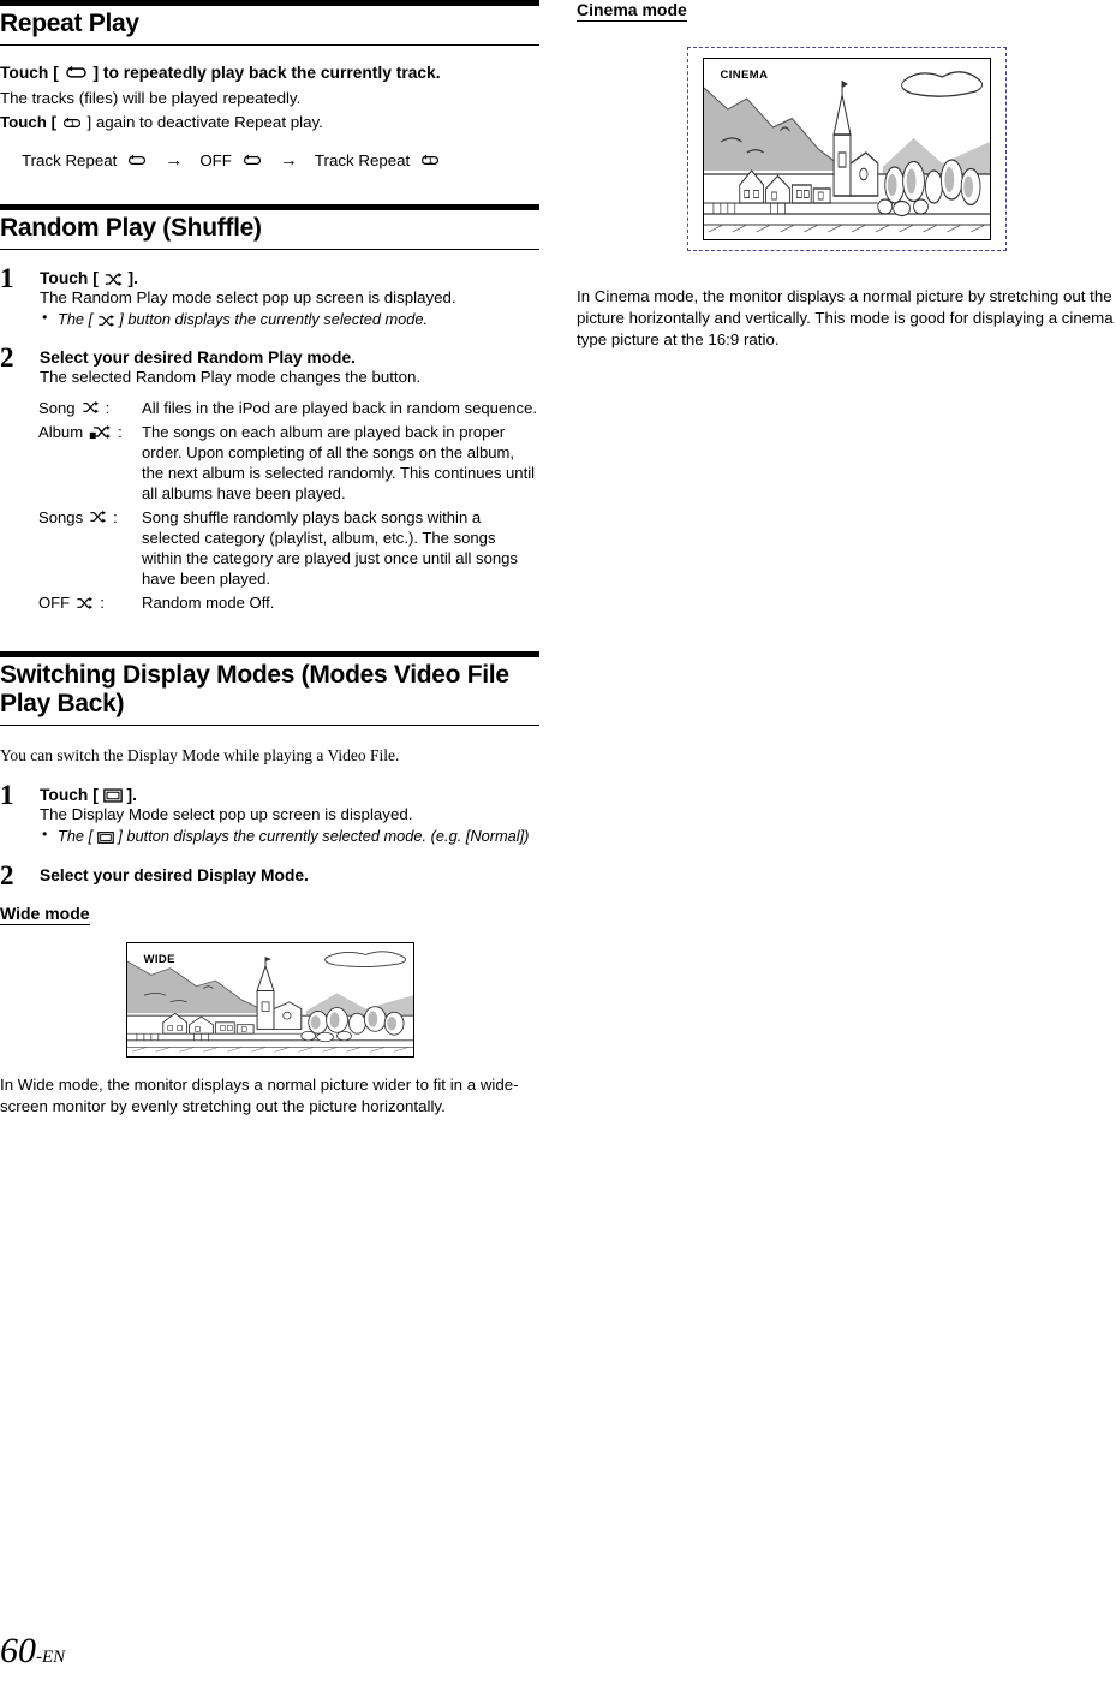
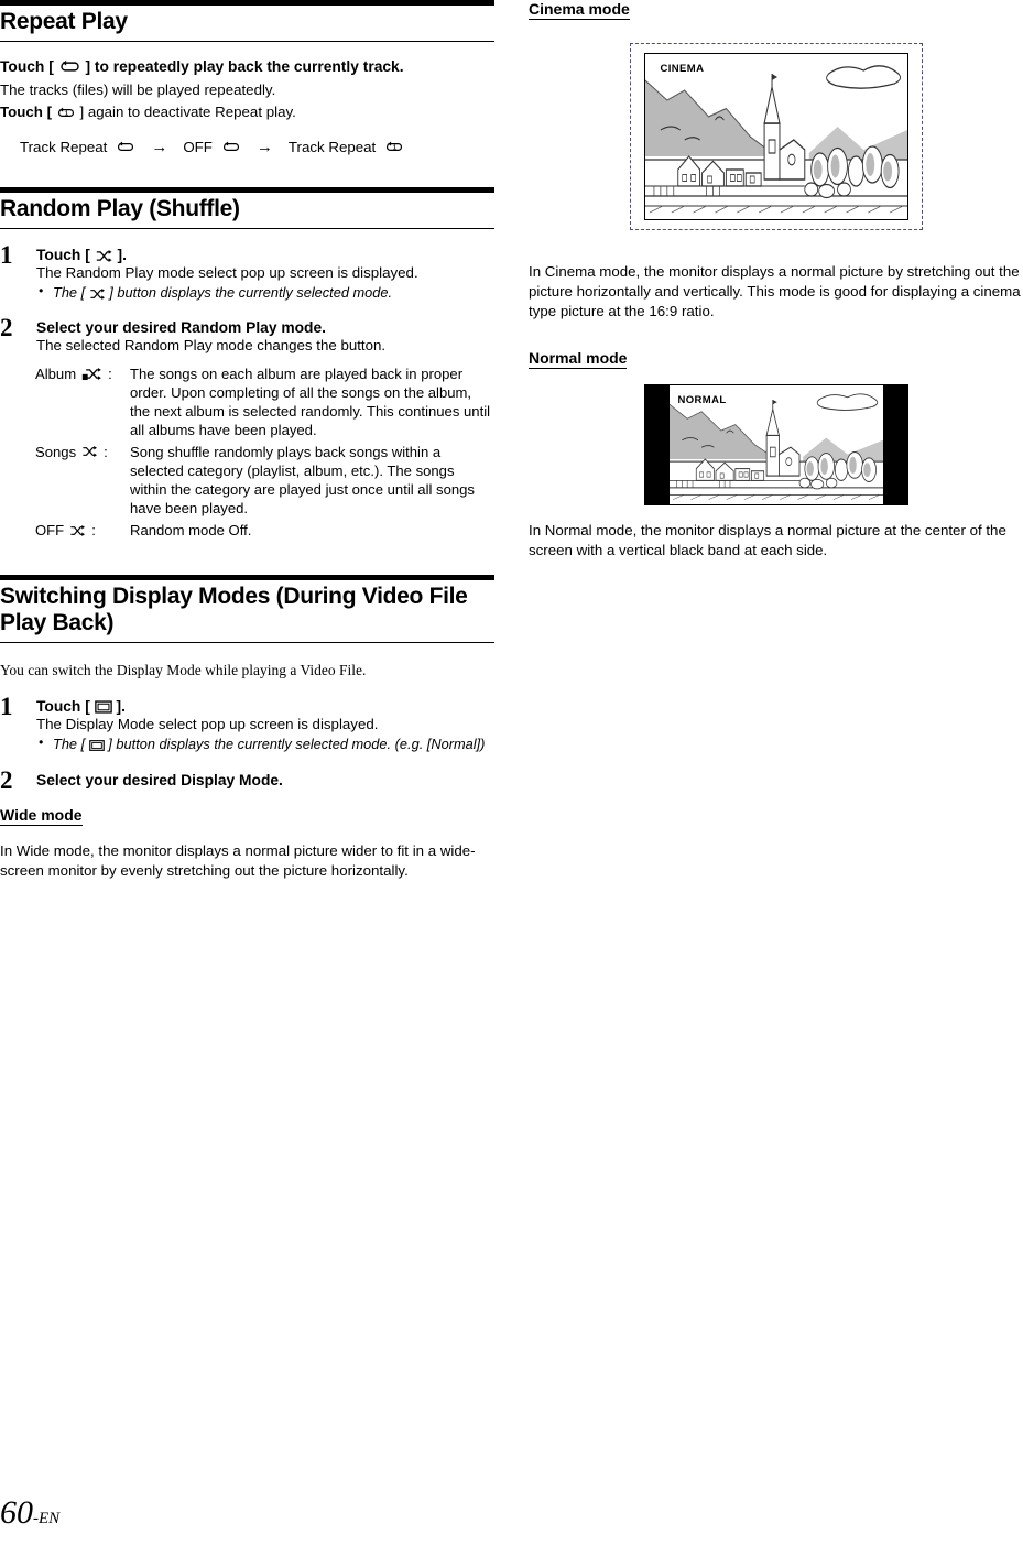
  Repeat Play
  Touch [ ] to repeatedly play back the currently track.
  The tracks (files) will be played repeatedly.
  Touch [ ] again to deactivate Repeat play.
  Track Repeat
  →
  OFF
  →
  Track Repeat
  Random Play (Shuffle)
  1
  Touch [ ].
  The Random Play mode select pop up screen is displayed.
  The [ ] button displays the currently selected mode.
  2
  Select your desired Random Play mode.
  The selected Random Play mode changes the button.
- Song :	All files in the iPod are played back in random sequence.
  Album :	The songs on each album are played back in proper order. Upon completing of all the songs on the album, the next album is selected randomly. This continues until all albums have been played.
  Songs :	Song shuffle randomly plays back songs within a selected category (playlist, album, etc.). The songs within the category are played just once until all songs have been played.
  OFF :	Random mode Off.
- Switching Display Modes (Modes Video File Play Back)
+ Switching Display Modes (During Video File Play Back)
  You can switch the Display Mode while playing a Video File.
  1
  Touch [ ].
  The Display Mode select pop up screen is displayed.
  The [ ] button displays the currently selected mode. (e.g. [Normal])
  2
  Select your desired Display Mode.
  Wide mode
- WIDE
  In Wide mode, the monitor displays a normal picture wider to fit in a wide-screen monitor by evenly stretching out the picture horizontally.
  Cinema mode
  CINEMA
  In Cinema mode, the monitor displays a normal picture by stretching out the picture horizontally and vertically. This mode is good for displaying a cinema type picture at the 16:9 ratio.
+ Normal mode
+ NORMAL
+ In Normal mode, the monitor displays a normal picture at the center of the screen with a vertical black band at each side.
  60-EN
